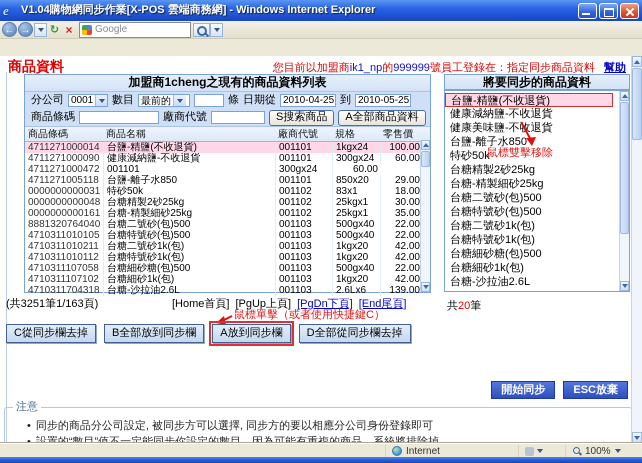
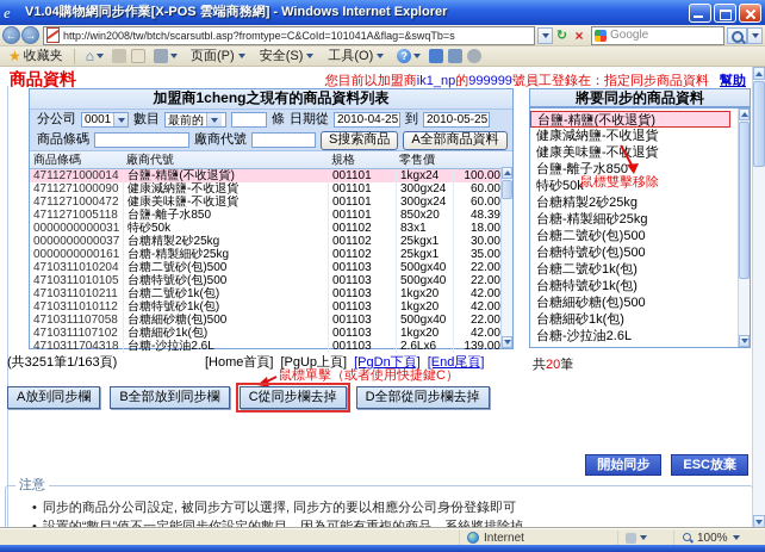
  e
  V1.04購物網同步作業[X-POS 雲端商務網] - Windows Internet Explorer
  ←
  →
+ http://win2008/tw/btch/scarsutbl.asp?fromtype=C&CoId=101041A&flag=&swqTb=s
  ↻
  ×
  Google
+ ★
+ 收藏夹
+ ⌂
+ 页面(P)
+ 安全(S)
+ 工具(O)
+ ?
  商品資料
  您目前以加盟商ik1_np的999999號員工登錄在：指定同步商品資料 幫助
  加盟商1cheng之現有的商品資料列表
  分公司
  0001
  數目
  最前的
  條
  日期從
  2010-04-25
  到
  2010-05-25
  商品條碼
  廠商代號
  S搜索商品
  A全部商品資料
  商品條碼
- 商品名稱
  廠商代號
  規格
  零售價
  4711271000014
  台鹽-精鹽(不收退貨)
  001101
  1kgx24
  100.00
  4711271000090
  健康減納鹽-不收退貨
  001101
  300gx24
  60.00
  4711271000472
+ 健康美味鹽-不收退貨
  001101
  300gx24
  60.00
  4711271005118
  台鹽-離子水850
  001101
  850x20
- 29.00
+ 48.39
  0000000000031
  特砂50k
  001102
  83x1
  18.00
- 0000000000048
+ 0000000000037
  台糖精製2砂25kg
  001102
  25kgx1
  30.00
  0000000000161
  台糖-精製細砂25kg
  001102
  25kgx1
  35.00
- 8881320764040
+ 4710311010204
  台糖二號砂(包)500
  001103
  500gx40
  22.00
  4710311010105
  台糖特號砂(包)500
  001103
  500gx40
  22.00
  4710311010211
  台糖二號砂1k(包)
  001103
  1kgx20
  42.00
  4710311010112
  台糖特號砂1k(包)
  001103
  1kgx20
  42.00
  4710311107058
  台糖細砂糖(包)500
  001103
  500gx40
  22.00
  4710311107102
  台糖細砂1k(包)
  001103
  1kgx20
  42.00
  4710311704318
  台糖-沙拉油2.6L
  001103
  2.6Lx6
  139.00
  (共3251筆1/163頁)
  [Home首頁]
  [PgUp上頁]
  [PgDn下頁]
  [End尾頁]
  將要同步的商品資料
  台鹽-精鹽(不收退貨)
  健康減納鹽-不收退貨
  健康美味鹽-不退貨
  台鹽-離子水850
  特砂50k
  台糖精製2砂25kg
  台糖-精製細砂25kg
  台糖二號砂(包)500
  台糖特號砂(包)500
  台糖二號砂1k(包)
  台糖特號砂1k(包)
  台糖細砂糖(包)500
  台糖細砂1k(包)
  台糖-沙拉油2.6L
  共20筆
  鼠標雙擊移除
  鼠標單擊（或者使用快捷鍵C）
- C從同步欄去掉
+ A放到同步欄
  B全部放到同步欄
- A放到同步欄
+ C從同步欄去掉
  D全部從同步欄去掉
  開始同步
  ESC放棄
  注意
  同步的商品分公司設定, 被同步方可以選擇, 同步方的要以相應分公司身份登錄即可
  設置的“數目”值不一定能同步你設定的數目，因為可能有重複的商品，系統將排除掉
  Internet
  100%
